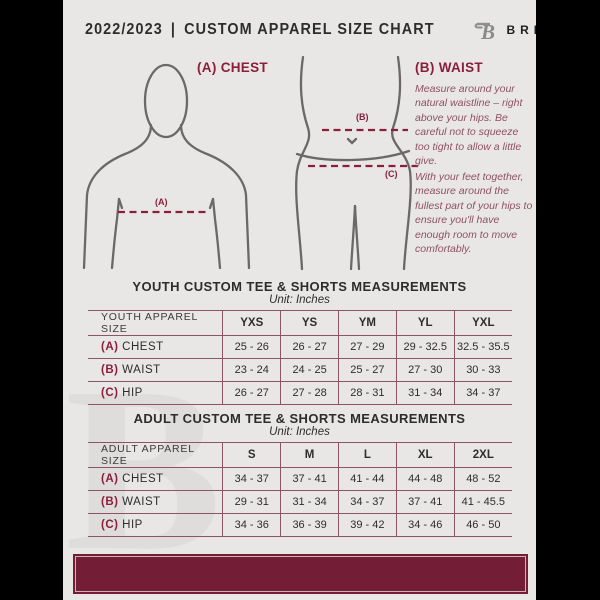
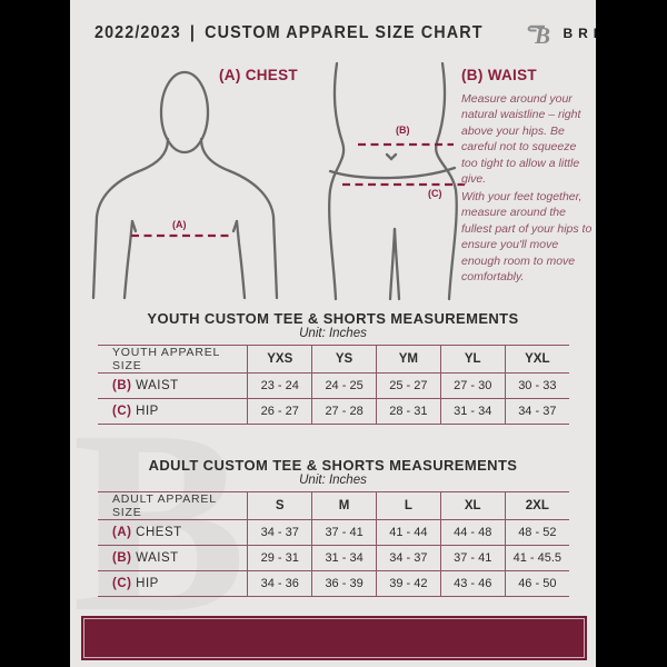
  B
  2022/2023
  |
  CUSTOM APPAREL SIZE CHART
  B
  (A)
  (B)
  (C)
  (A) CHEST
  (B) WAIST
  Measure around your natural waistline – right above your hips. Be careful not to squeeze too tight to allow a little give.
- With your feet together, measure around the fullest part of your hips to ensure you'll have enough room to move comfortably.
+ With your feet together, measure around the fullest part of your hips to ensure you'll move enough room to move comfortably.
  YOUTH CUSTOM TEE & SHORTS MEASUREMENTS
  Unit: Inches
  YOUTH APPAREL SIZE	YXS	YS	YM	YL	YXL
- (A) CHEST	25 - 26	26 - 27	27 - 29	29 - 32.5	32.5 - 35.5
  (B) WAIST	23 - 24	24 - 25	25 - 27	27 - 30	30 - 33
  (C) HIP	26 - 27	27 - 28	28 - 31	31 - 34	34 - 37
  ADULT CUSTOM TEE & SHORTS MEASUREMENTS
  Unit: Inches
  ADULT APPAREL SIZE	S	M	L	XL	2XL
  (A) CHEST	34 - 37	37 - 41	41 - 44	44 - 48	48 - 52
  (B) WAIST	29 - 31	31 - 34	34 - 37	37 - 41	41 - 45.5
- (C) HIP	34 - 36	36 - 39	39 - 42	34 - 46	46 - 50
+ (C) HIP	34 - 36	36 - 39	39 - 42	43 - 46	46 - 50
